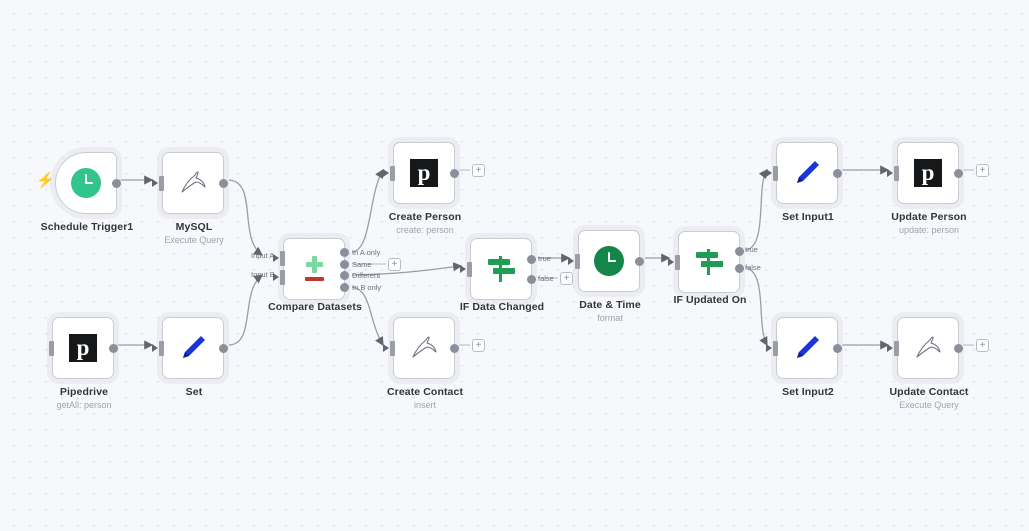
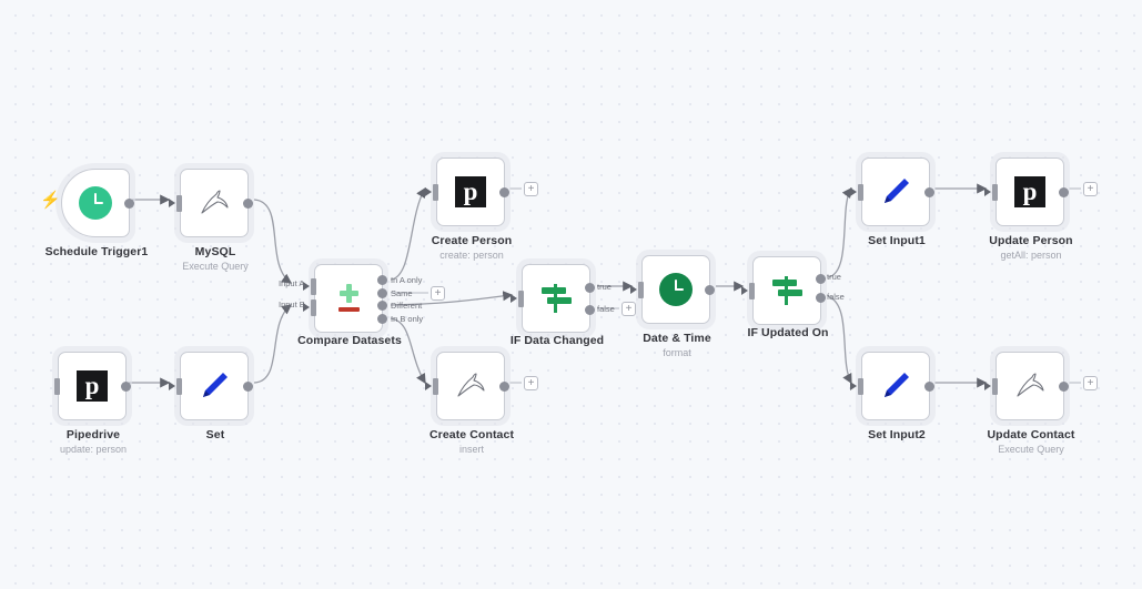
  ⚡
  Schedule Trigger1
  MySQL
  Execute Query
  p
  Pipedrive
- getAll: person
+ update: person
  Set
  Compare Datasets
  Input A
  Input B
  In A only
  Same
  Different
  In B only
  +
  p
  Create Person
  create: person
  +
  Create Contact
  insert
  +
  IF Data Changed
  true
  false
  +
  Date & Time
  format
  IF Updated On
  true
  false
  Set Input1
  p
  Update Person
- update: person
+ getAll: person
  +
  Set Input2
  Update Contact
  Execute Query
  +
